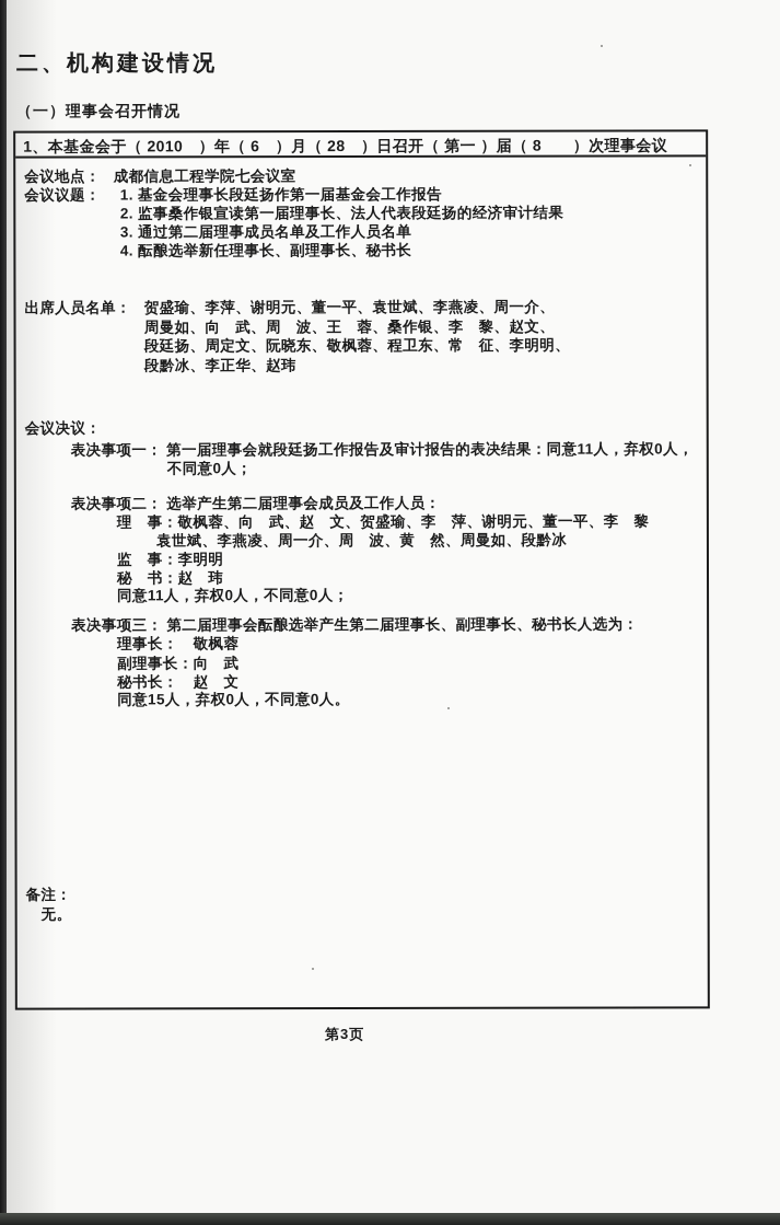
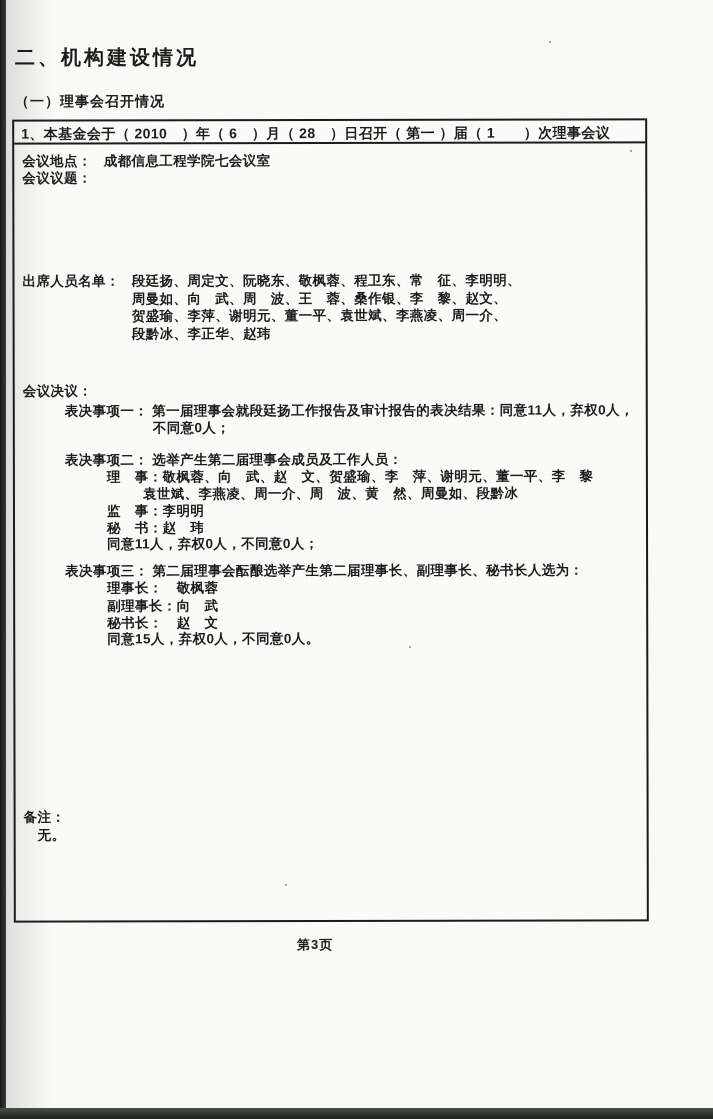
  二、机构建设情况
  （一）理事会召开情况
- 1、本基金会于（ 2010 ）年（ 6 ）月（ 28 ）日召开（ 第一 ）届（ 8 ）次理事会议
+ 1、本基金会于（ 2010 ）年（ 6 ）月（ 28 ）日召开（ 第一 ）届（ 1 ）次理事会议
  会议地点：
  成都信息工程学院七会议室
  会议议题：
- 1. 基金会理事长段廷扬作第一届基金会工作报告
- 2. 监事桑作银宣读第一届理事长、法人代表段廷扬的经济审计结果
- 3. 通过第二届理事成员名单及工作人员名单
- 4. 酝酿选举新任理事长、副理事长、秘书长
  出席人员名单：
- 贺盛瑜、李萍、谢明元、董一平、袁世斌、李燕凌、周一介、
+ 段廷扬、周定文、阮晓东、敬枫蓉、程卫东、常 征、李明明、
  周曼如、向 武、周 波、王 蓉、桑作银、李 黎、赵文、
- 段廷扬、周定文、阮晓东、敬枫蓉、程卫东、常 征、李明明、
+ 贺盛瑜、李萍、谢明元、董一平、袁世斌、李燕凌、周一介、
  段黔冰、李正华、赵玮
  会议决议：
  表决事项一：
  第一届理事会就段廷扬工作报告及审计报告的表决结果：同意11人，弃权0人，
  不同意0人；
  表决事项二：
  选举产生第二届理事会成员及工作人员：
  理 事：敬枫蓉、向 武、赵 文、贺盛瑜、李 萍、谢明元、董一平、李 黎
  袁世斌、李燕凌、周一介、周 波、黄 然、周曼如、段黔冰
  监 事：李明明
  秘 书：赵 玮
  同意11人，弃权0人，不同意0人；
  表决事项三：
  第二届理事会酝酿选举产生第二届理事长、副理事长、秘书长人选为：
  理事长： 敬枫蓉
  副理事长：向 武
  秘书长： 赵 文
  同意15人，弃权0人，不同意0人。
  备注：
  无。
  第3页
